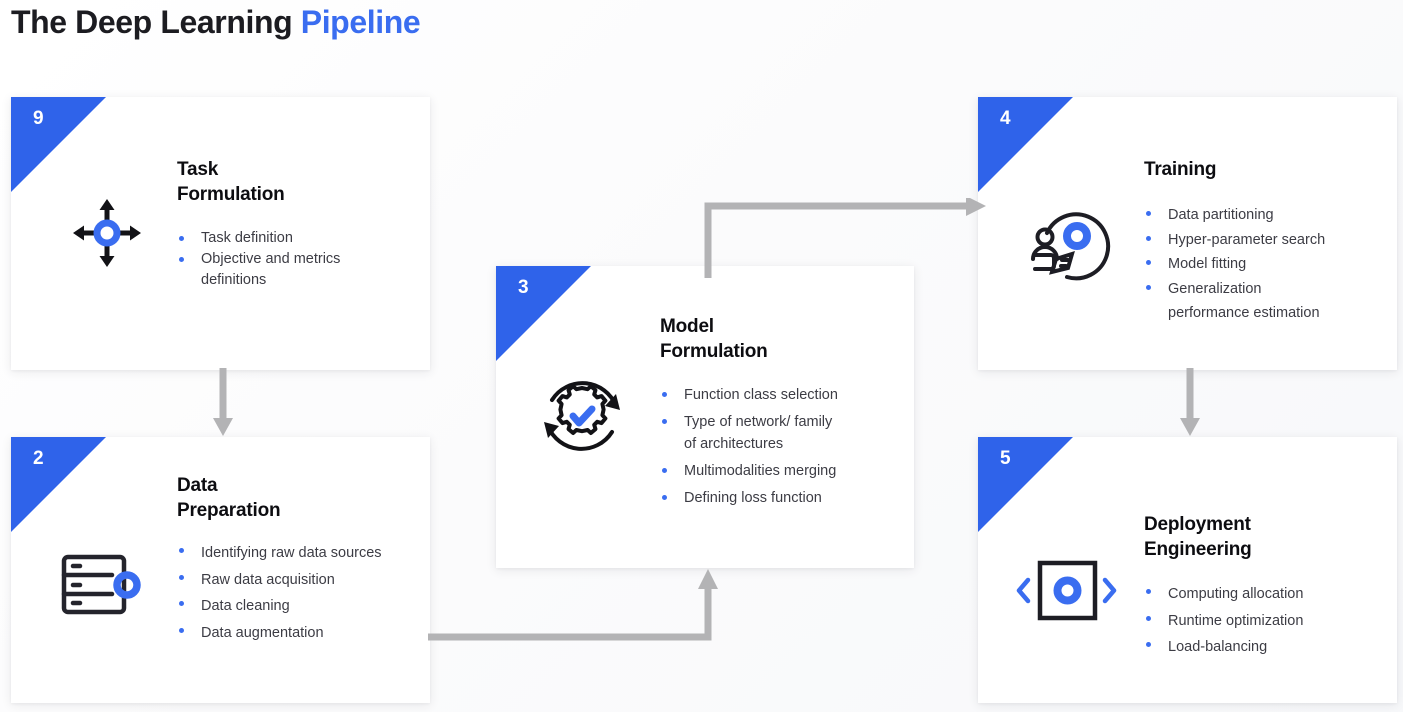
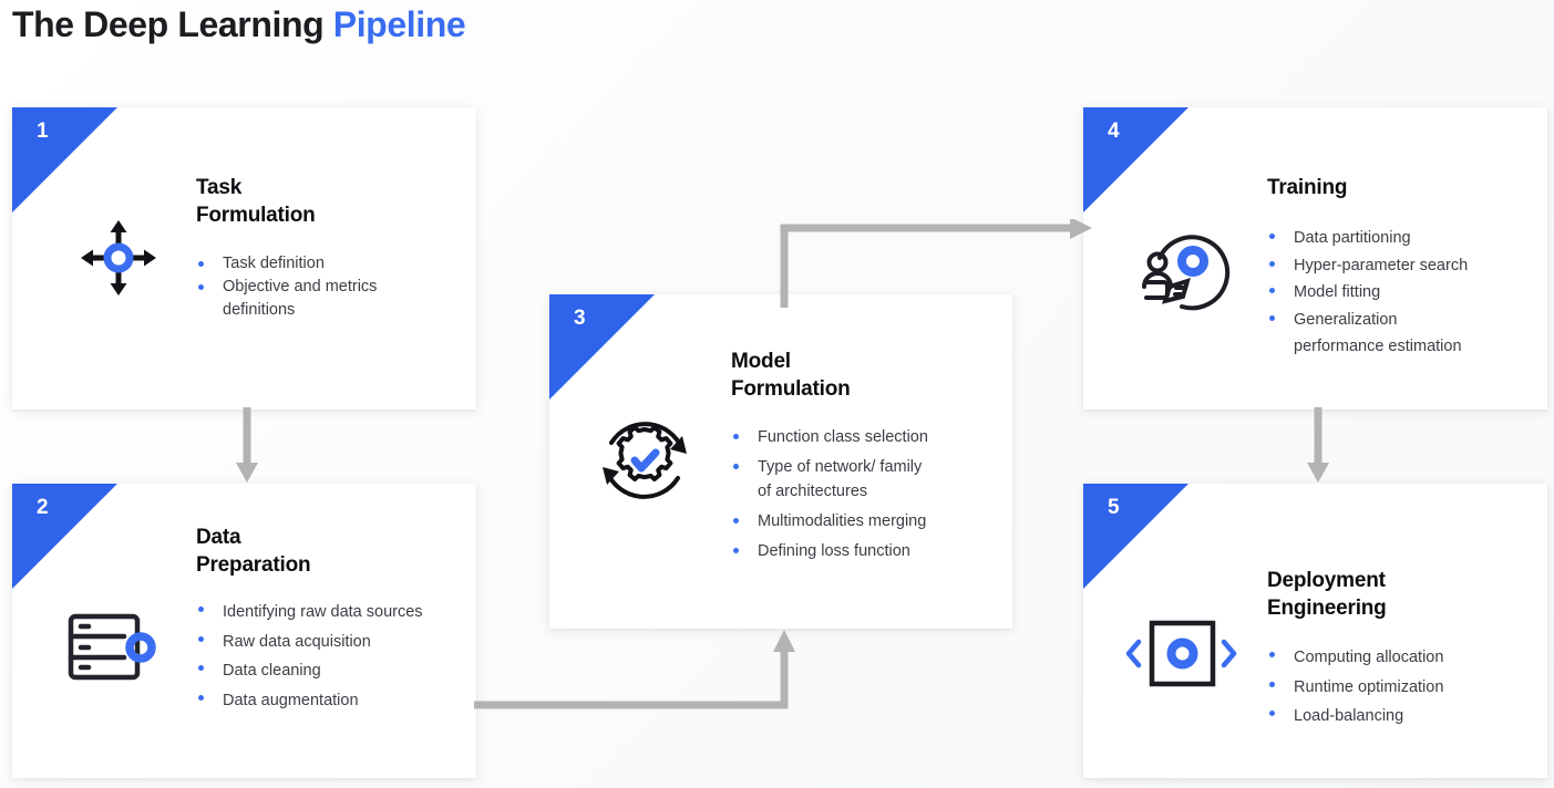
  The Deep Learning Pipeline
- 9
+ 1
  Task
  Formulation
  Task definition
  Objective and metrics
  definitions
  2
  Data
  Preparation
  Identifying raw data sources
  Raw data acquisition
  Data cleaning
  Data augmentation
  3
  Model
  Formulation
  Function class selection
  Type of network/ family
  of architectures
  Multimodalities merging
  Defining loss function
  4
  Training
  Data partitioning
  Hyper-parameter search
  Model fitting
  Generalization
  performance estimation
  5
  Deployment
  Engineering
  Computing allocation
  Runtime optimization
  Load-balancing
